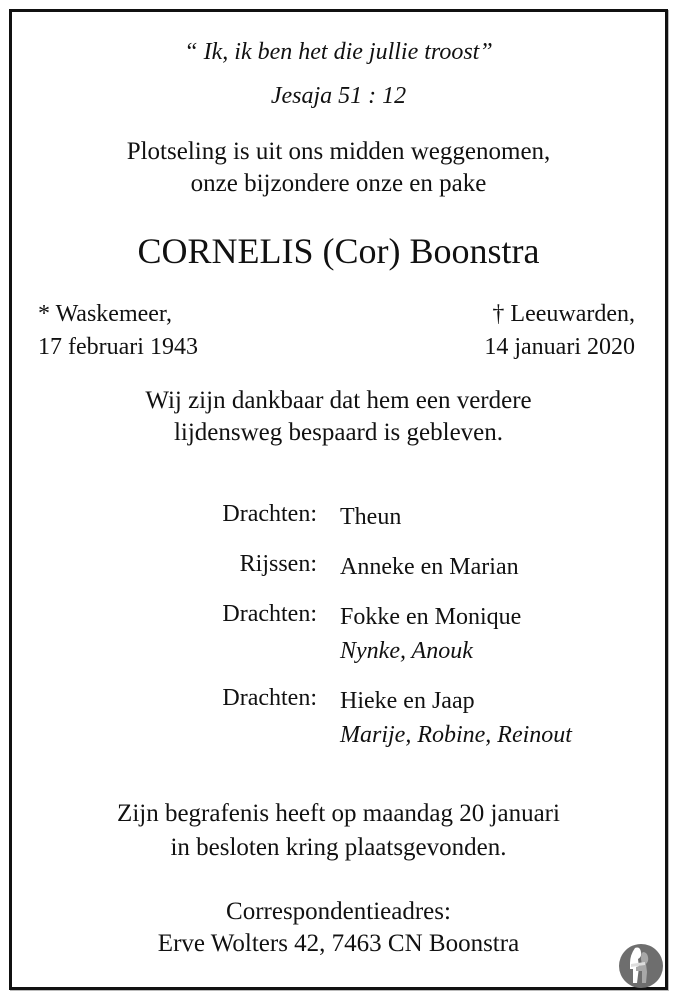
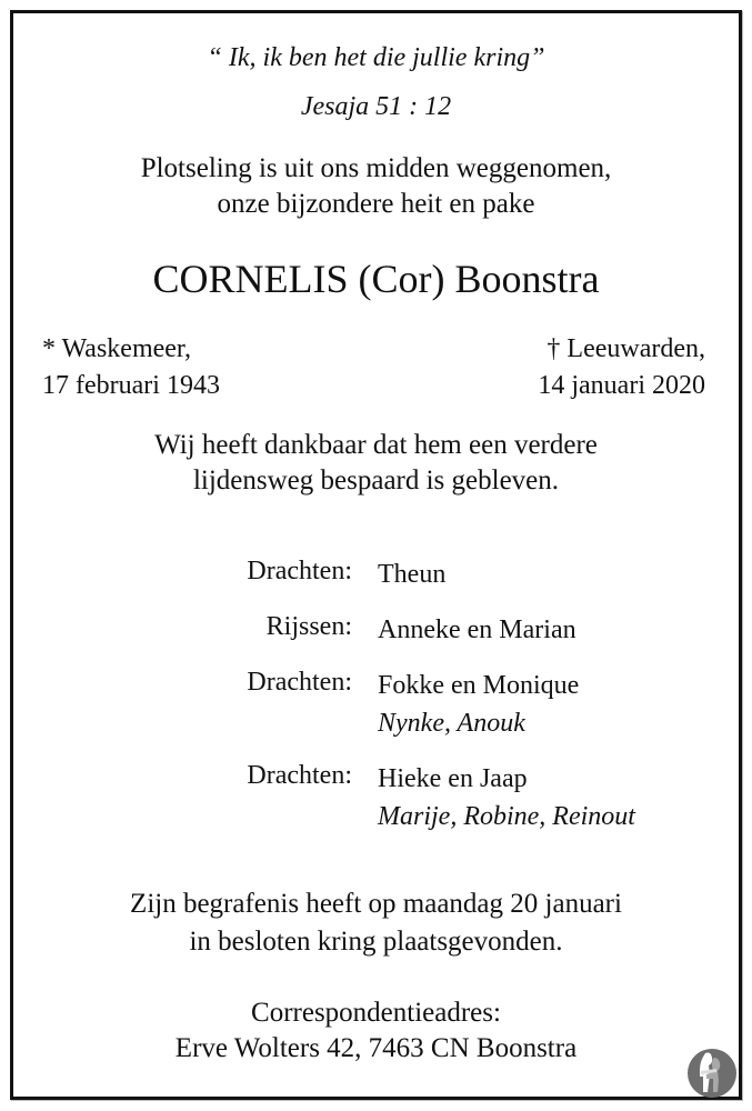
- “ Ik, ik ben het die jullie troost”
+ “ Ik, ik ben het die jullie kring”
  Jesaja 51 : 12
  Plotseling is uit ons midden weggenomen,
- onze bijzondere onze en pake
+ onze bijzondere heit en pake
  CORNELIS (Cor) Boonstra
  * Waskemeer,
  17 februari 1943
  † Leeuwarden,
  14 januari 2020
- Wij zijn dankbaar dat hem een verdere
+ Wij heeft dankbaar dat hem een verdere
  lijdensweg bespaard is gebleven.
  Drachten:
  Theun
  Rijssen:
  Anneke en Marian
  Drachten:
  Fokke en Monique
  Nynke, Anouk
  Drachten:
  Hieke en Jaap
  Marije, Robine, Reinout
  Zijn begrafenis heeft op maandag 20 januari
  in besloten kring plaatsgevonden.
  Correspondentieadres:
  Erve Wolters 42, 7463 CN Boonstra
